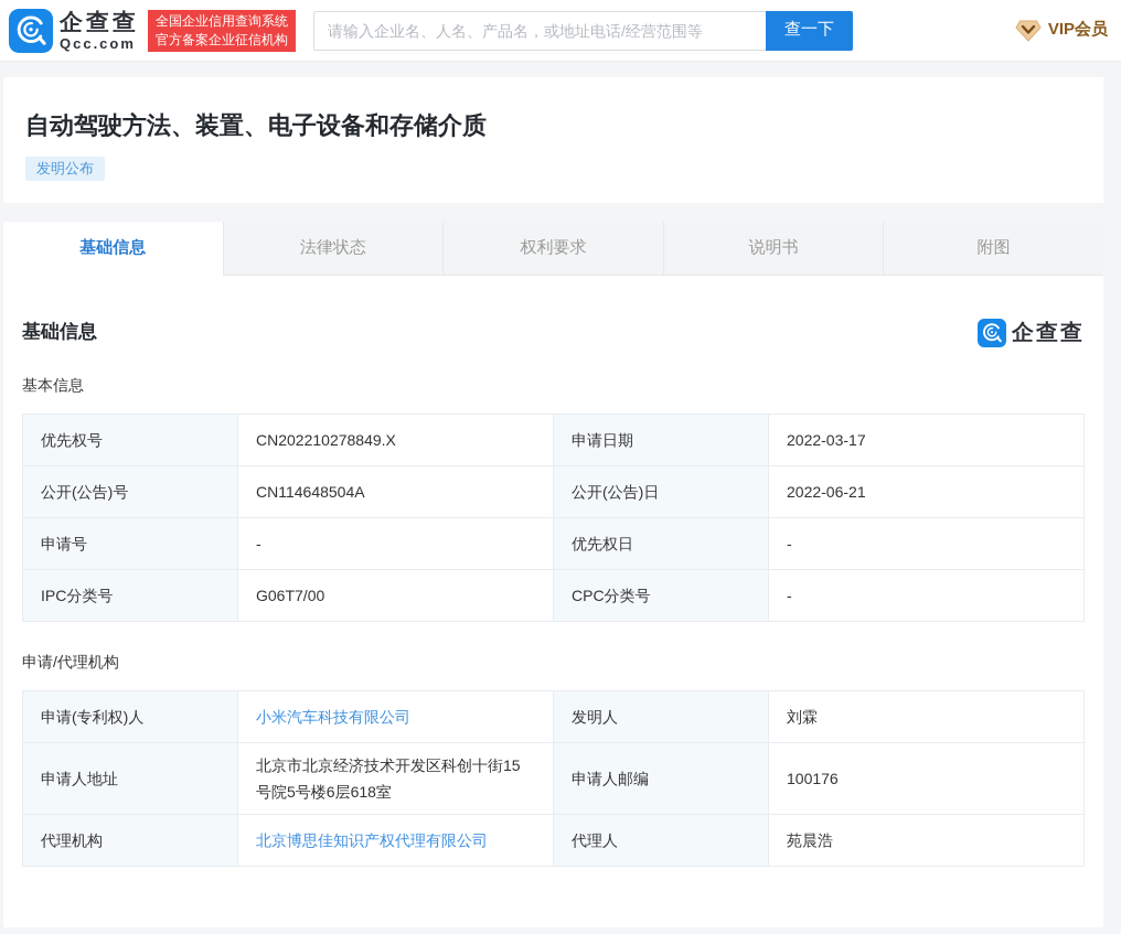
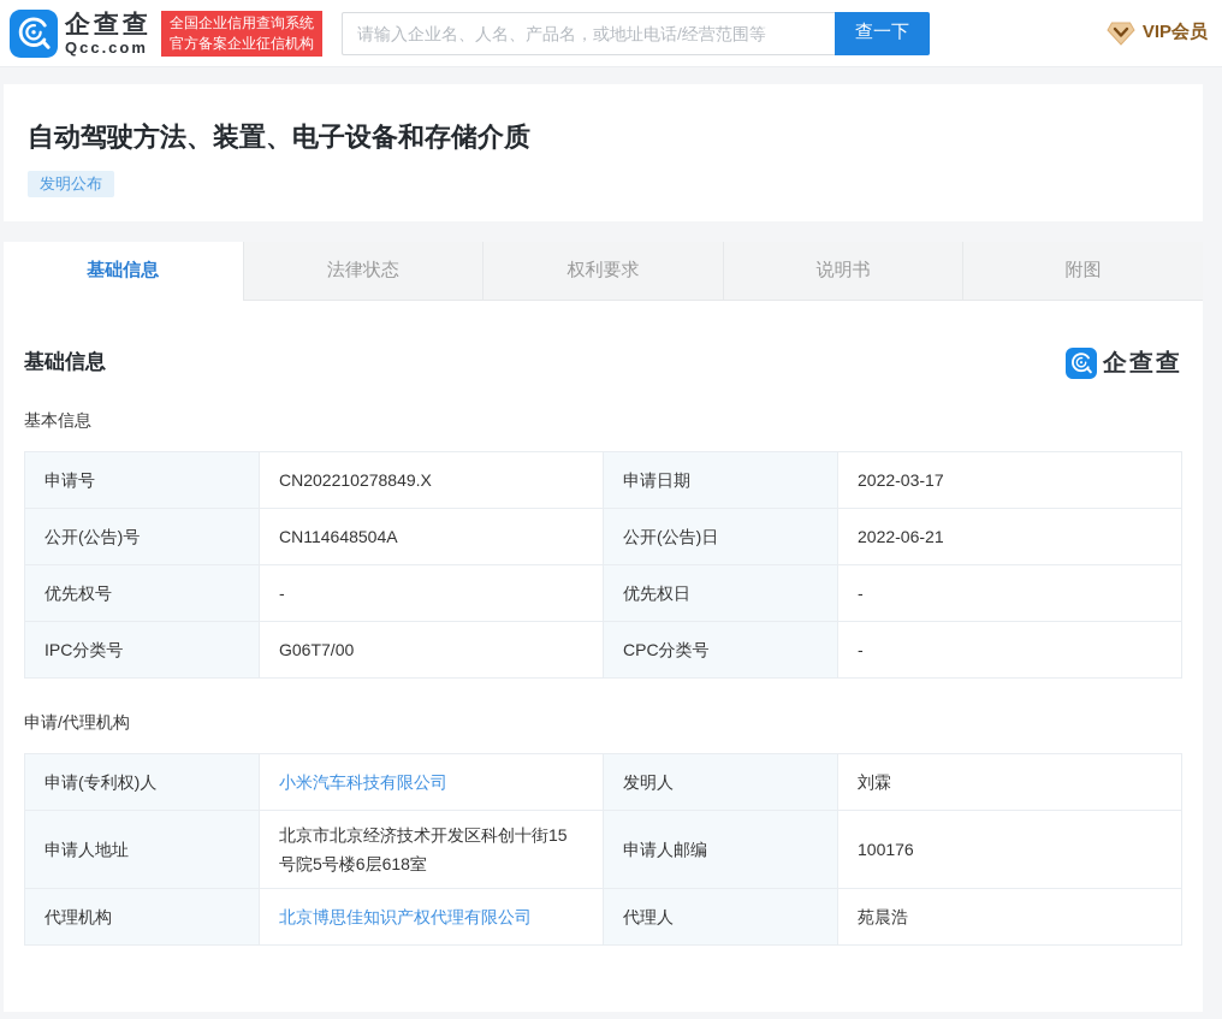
  企查查
  Qcc.com
  全国企业信用查询系统
  官方备案企业征信机构
  请输入企业名、人名、产品名，或地址电话/经营范围等
  查一下
  VIP会员
  自动驾驶方法、装置、电子设备和存储介质
  发明公布
  基础信息
  法律状态
  权利要求
  说明书
  附图
  基础信息
  企查查
  基本信息
- 优先权号	CN202210278849.X	申请日期	2022-03-17
+ 申请号	CN202210278849.X	申请日期	2022-03-17
  公开(公告)号	CN114648504A	公开(公告)日	2022-06-21
- 申请号	-	优先权日	-
+ 优先权号	-	优先权日	-
  IPC分类号	G06T7/00	CPC分类号	-
  申请/代理机构
  申请(专利权)人	小米汽车科技有限公司	发明人	刘霖
  申请人地址	北京市北京经济技术开发区科创十街15号院5号楼6层618室	申请人邮编	100176
  代理机构	北京博思佳知识产权代理有限公司	代理人	苑晨浩
